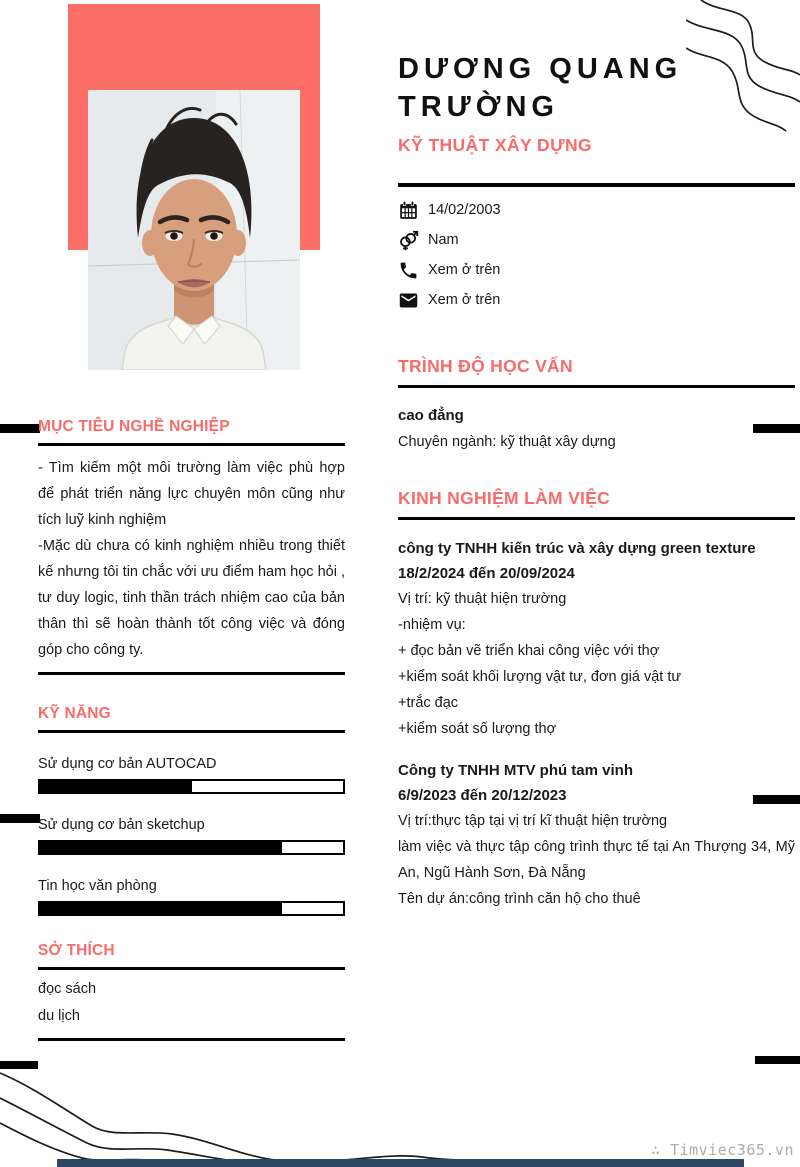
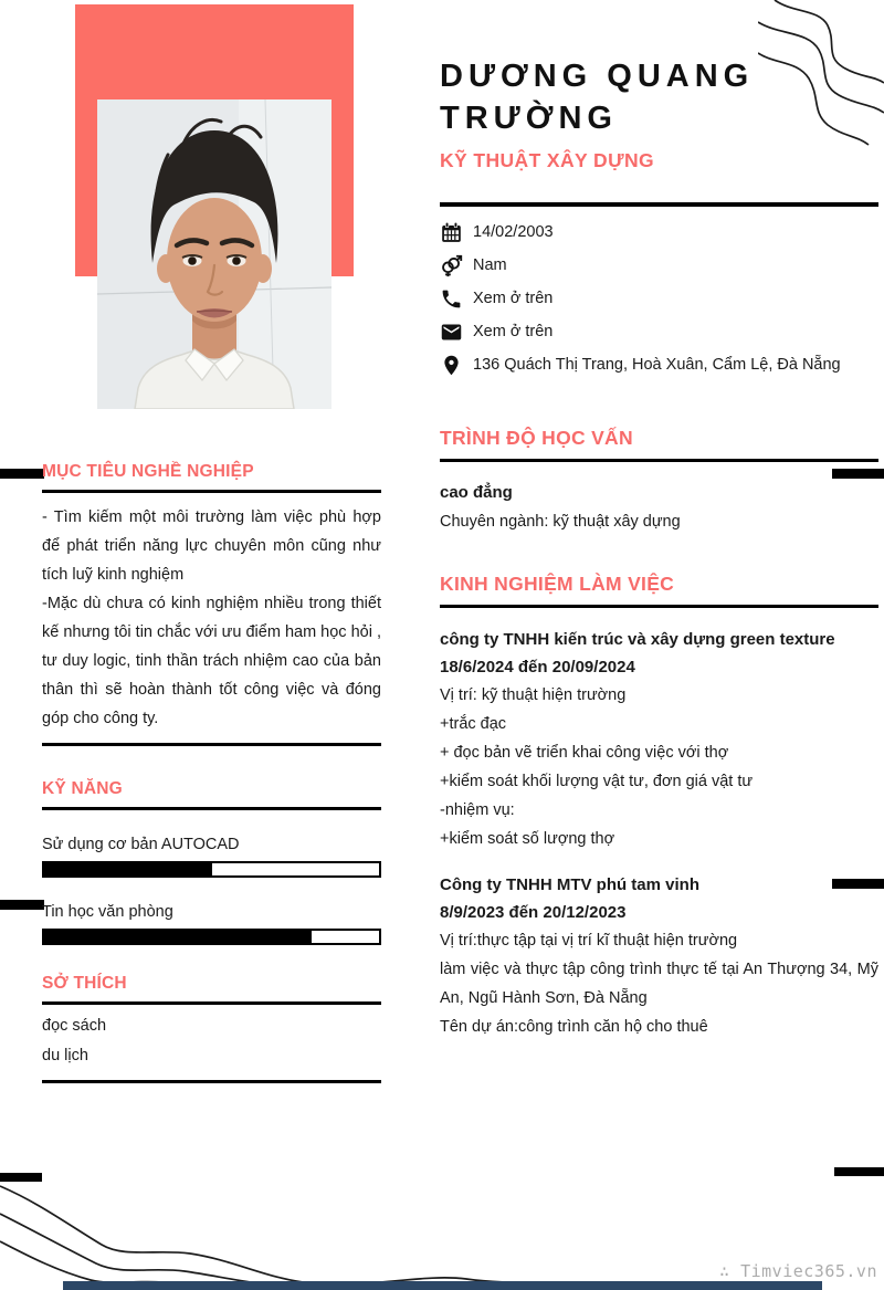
  MỤC TIÊU NGHỀ NGHIỆP
  - Tìm kiếm một môi trường làm việc phù hợp để phát triển năng lực chuyên môn cũng như tích luỹ kinh nghiệm
  -Mặc dù chưa có kinh nghiệm nhiều trong thiết kế nhưng tôi tin chắc với ưu điểm ham học hỏi , tư duy logic, tinh thần trách nhiệm cao của bản thân thì sẽ hoàn thành tốt công việc và đóng góp cho công ty.
  KỸ NĂNG
  Sử dụng cơ bản AUTOCAD
- Sử dụng cơ bản sketchup
  Tin học văn phòng
  SỞ THÍCH
  đọc sách
  du lịch
  DƯƠNG QUANG TRƯỜNG
  KỸ THUẬT XÂY DỰNG
  14/02/2003
  Nam
  Xem ở trên
  Xem ở trên
+ 136 Quách Thị Trang, Hoà Xuân, Cẩm Lệ, Đà Nẵng
  TRÌNH ĐỘ HỌC VẤN
  cao đẳng
  Chuyên ngành: kỹ thuật xây dựng
  KINH NGHIỆM LÀM VIỆC
  công ty TNHH kiến trúc và xây dựng green texture
- 18/2/2024 đến 20/09/2024
+ 18/6/2024 đến 20/09/2024
  Vị trí: kỹ thuật hiện trường
- -nhiệm vụ:
+ +trắc đạc
  + đọc bản vẽ triển khai công việc với thợ
  +kiểm soát khối lượng vật tư, đơn giá vật tư
- +trắc đạc
+ -nhiệm vụ:
  +kiểm soát số lượng thợ
  Công ty TNHH MTV phú tam vinh
- 6/9/2023 đến 20/12/2023
+ 8/9/2023 đến 20/12/2023
  Vị trí:thực tập tại vị trí kĩ thuật hiện trường
  làm việc và thực tập công trình thực tế tại An Thượng 34, Mỹ An, Ngũ Hành Sơn, Đà Nẵng
  Tên dự án:công trình căn hộ cho thuê
  ∴ Timviec365.vn
